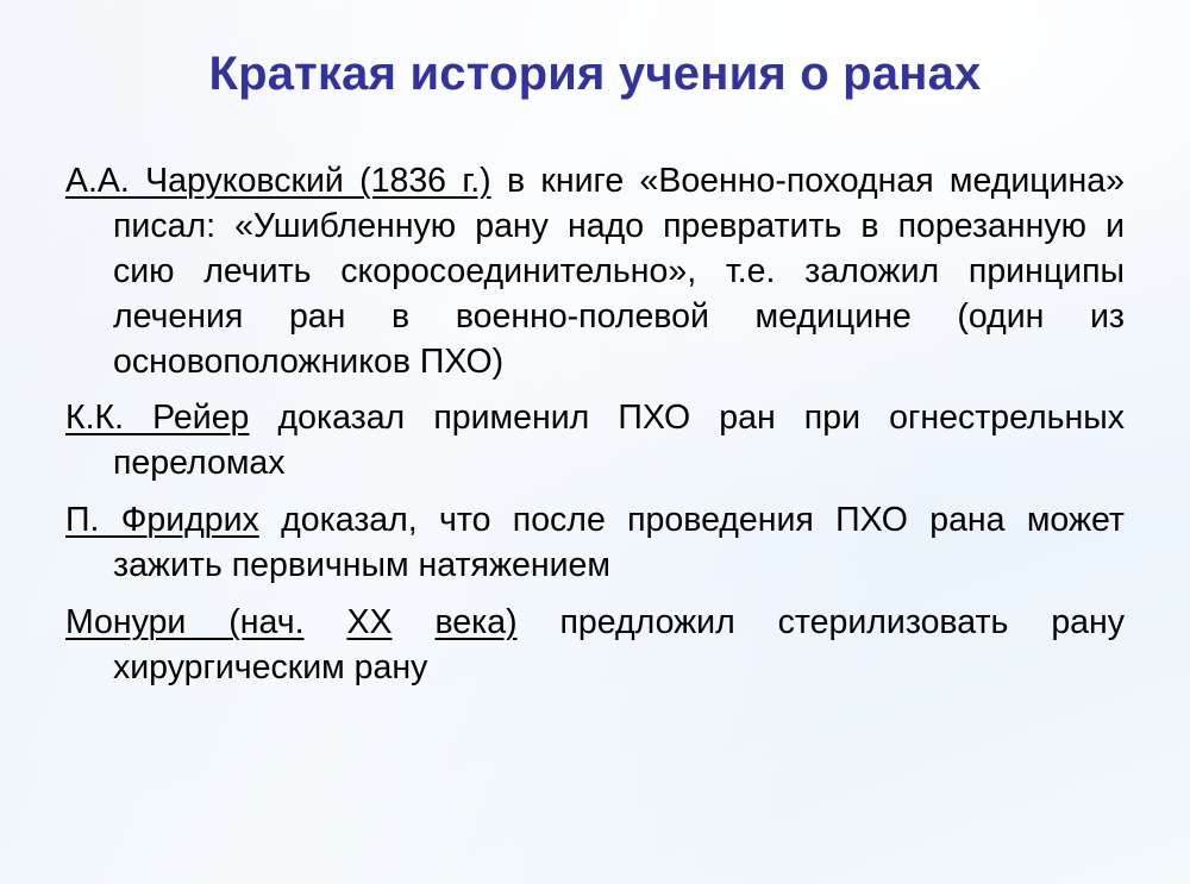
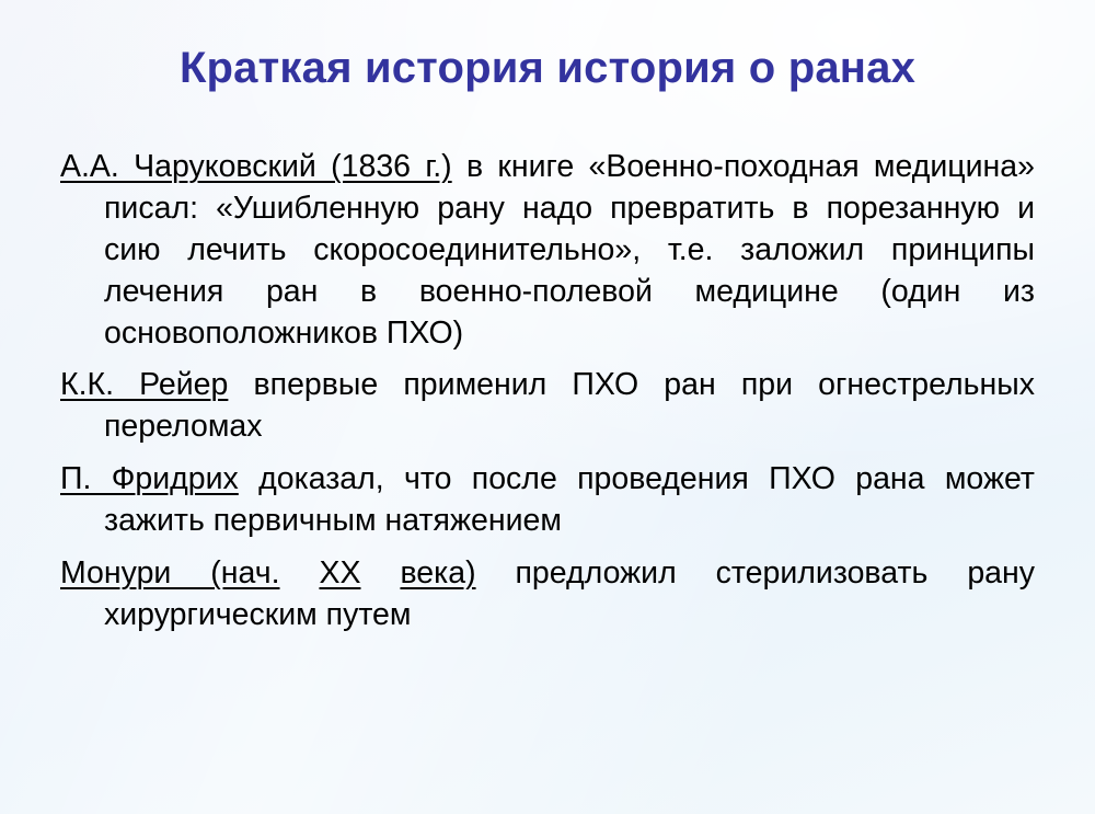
- Краткая история учения о ранах
+ Краткая история история о ранах
  А.А. Чаруковский (1836 г.) в книге «Военно-походная медицина» писал: «Ушибленную рану надо превратить в порезанную и сию лечить скоросоединительно», т.е. заложил принципы лечения ран в военно-полевой медицине (один из основоположников ПХО)
- К.К. Рейер доказал применил ПХО ран при огнестрельных переломах
+ К.К. Рейер впервые применил ПХО ран при огнестрельных переломах
  П. Фридрих доказал, что после проведения ПХО рана может зажить первичным натяжением
- Монури (нач. XX века) предложил стерилизовать рану хирургическим рану
+ Монури (нач. XX века) предложил стерилизовать рану хирургическим путем
